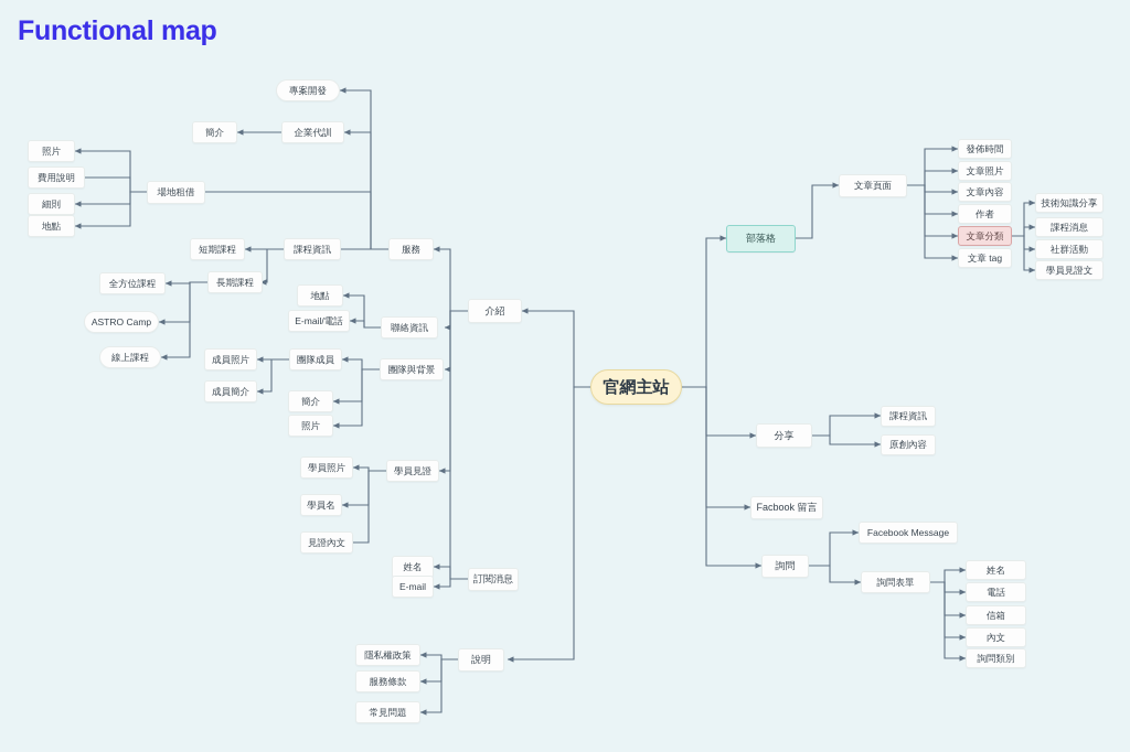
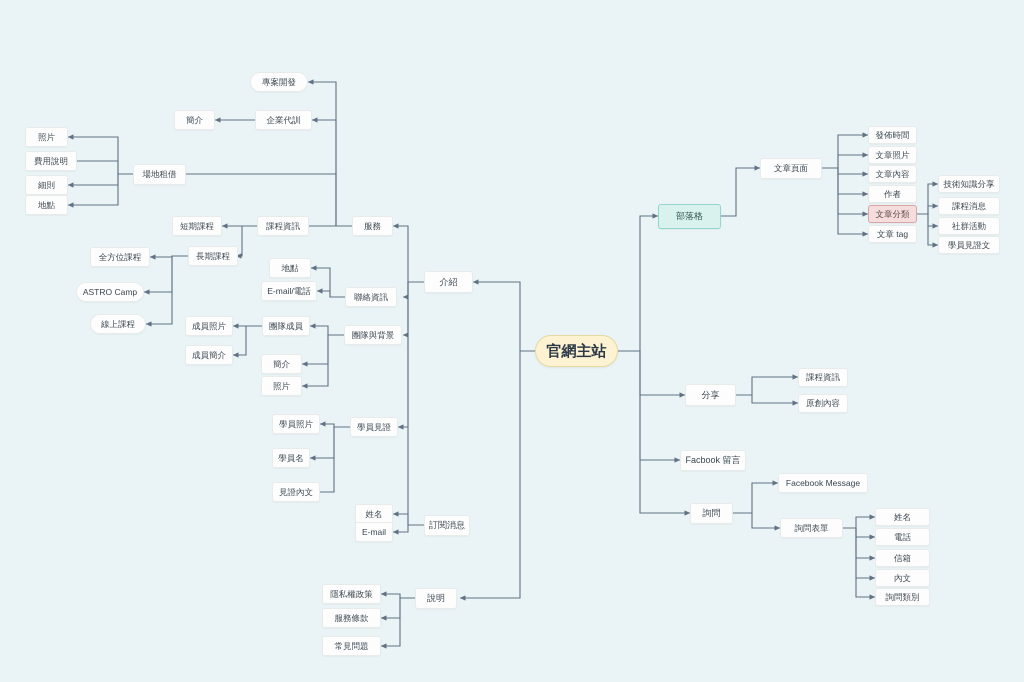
- Functional map
  官網主站
  介紹
  部落格
  分享
  Facbook 留言
  詢問
  說明
  訂閱消息
  服務
  專案開發
  企業代訓
  簡介
  場地租借
  照片
  費用說明
  細則
  地點
  課程資訊
  短期課程
  長期課程
  全方位課程
  ASTRO Camp
  線上課程
  聯絡資訊
  地點
  E-mail/電話
  團隊與背景
  團隊成員
  成員照片
  成員簡介
  簡介
  照片
  學員見證
  學員照片
  學員名
  見證內文
  姓名
  E-mail
  隱私權政策
  服務條款
  常見問題
  文章頁面
  發佈時間
  文章照片
  文章內容
  作者
  文章分類
  文章 tag
  技術知識分享
  課程消息
  社群活動
  學員見證文
  課程資訊
  原創內容
  Facebook Message
  詢問表單
  姓名
  電話
  信箱
  內文
  詢問類別
